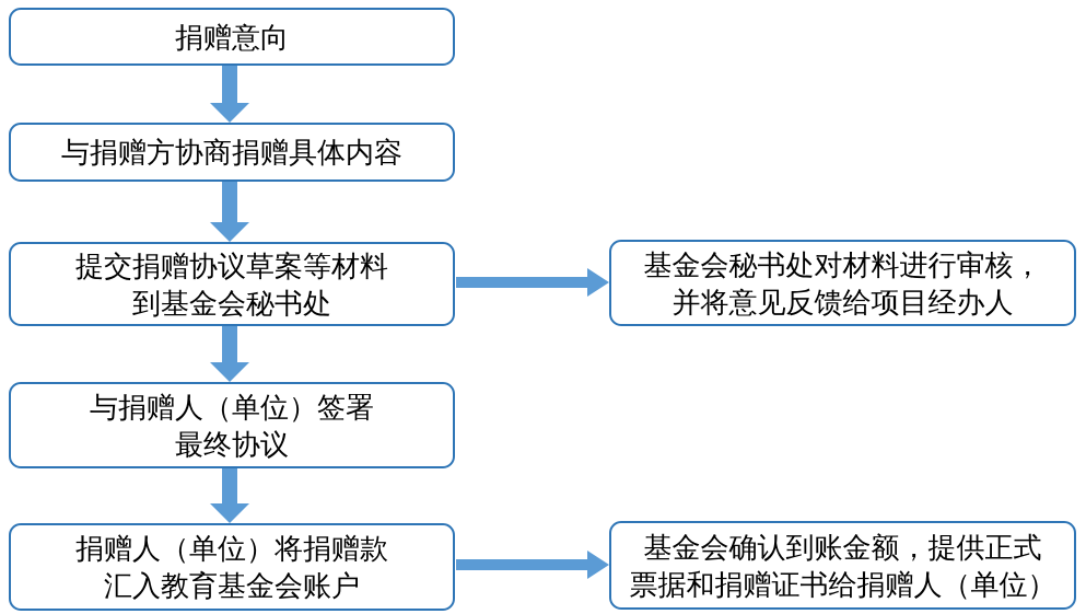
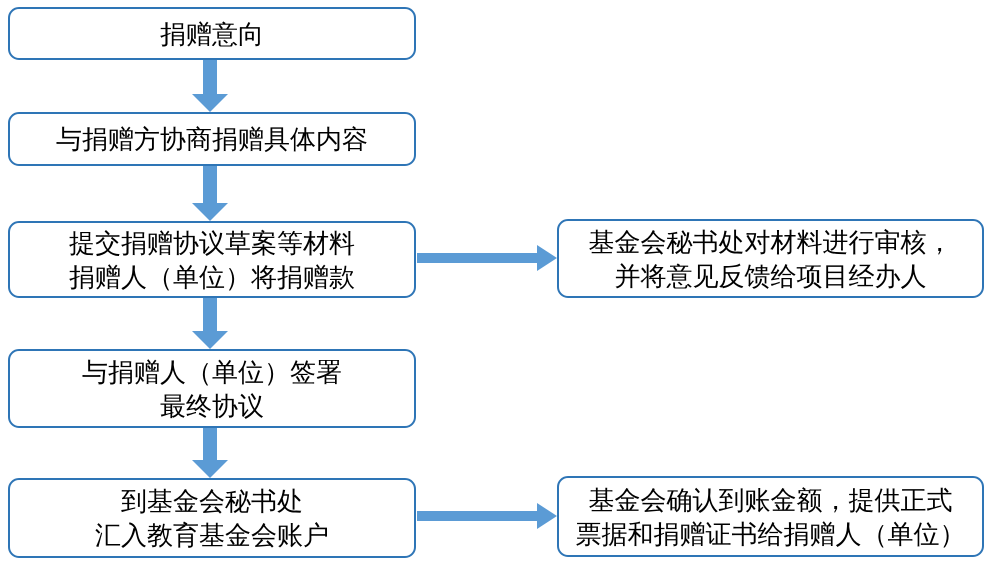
  捐赠意向
  与捐赠方协商捐赠具体内容
  提交捐赠协议草案等材料
- 到基金会秘书处
+ 捐赠人（单位）将捐赠款
  与捐赠人（单位）签署
  最终协议
- 捐赠人（单位）将捐赠款
+ 到基金会秘书处
  汇入教育基金会账户
  基金会秘书处对材料进行审核，
  并将意见反馈给项目经办人
  基金会确认到账金额，提供正式
  票据和捐赠证书给捐赠人（单位）
